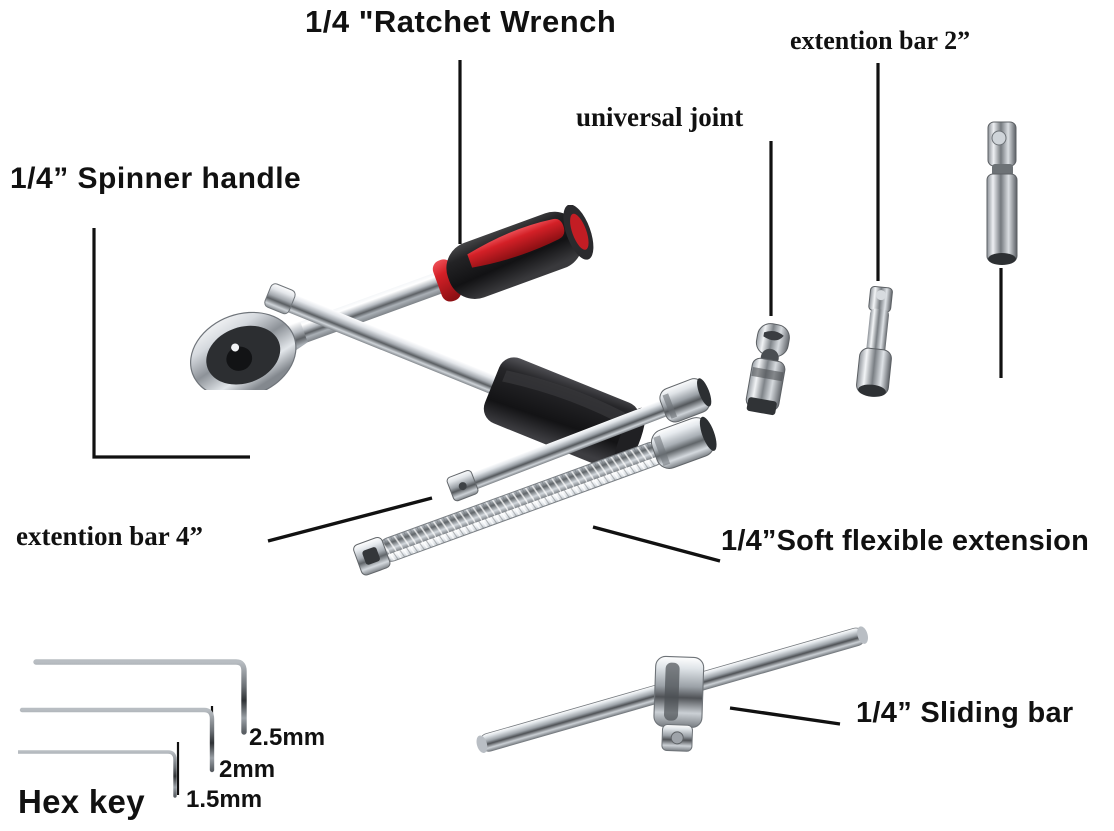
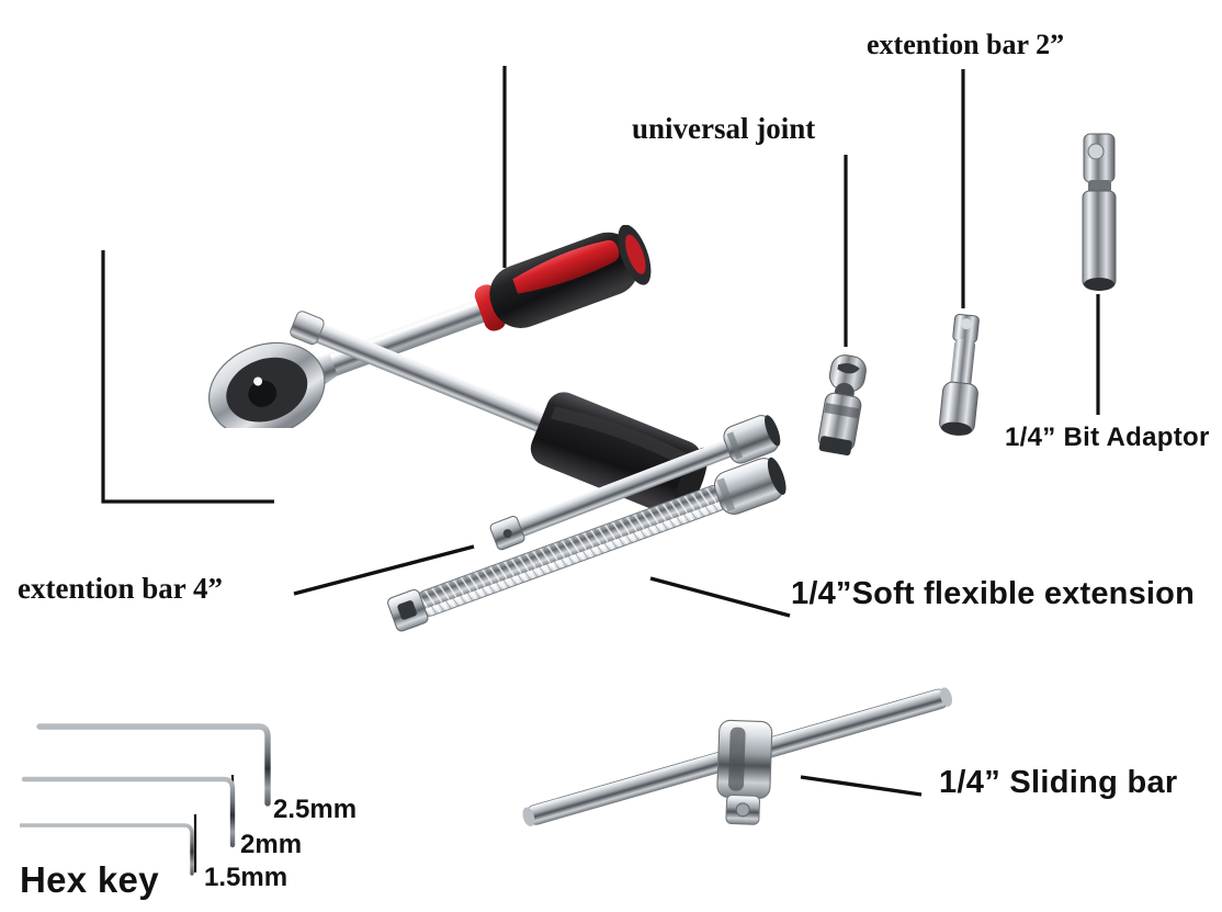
- 1/4 "Ratchet Wrench
- 1/4” Spinner handle
  universal joint
  extention bar 2”
+ 1/4” Bit Adaptor
  extention bar 4”
  1/4”Soft flexible extension
  1/4” Sliding bar
  Hex key
  1.5mm
  2mm
  2.5mm
